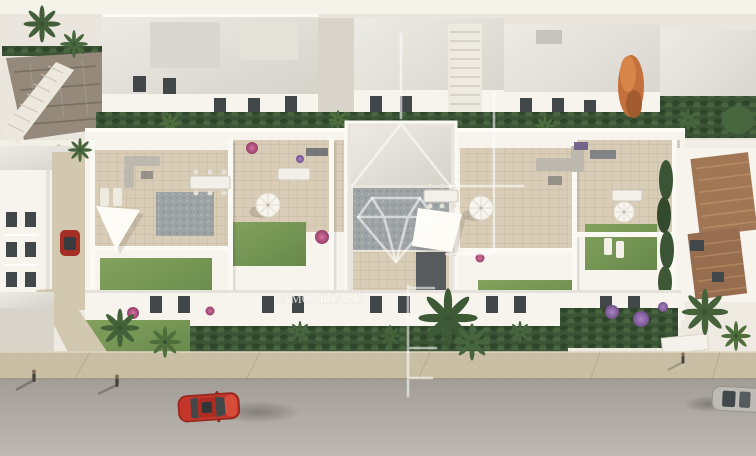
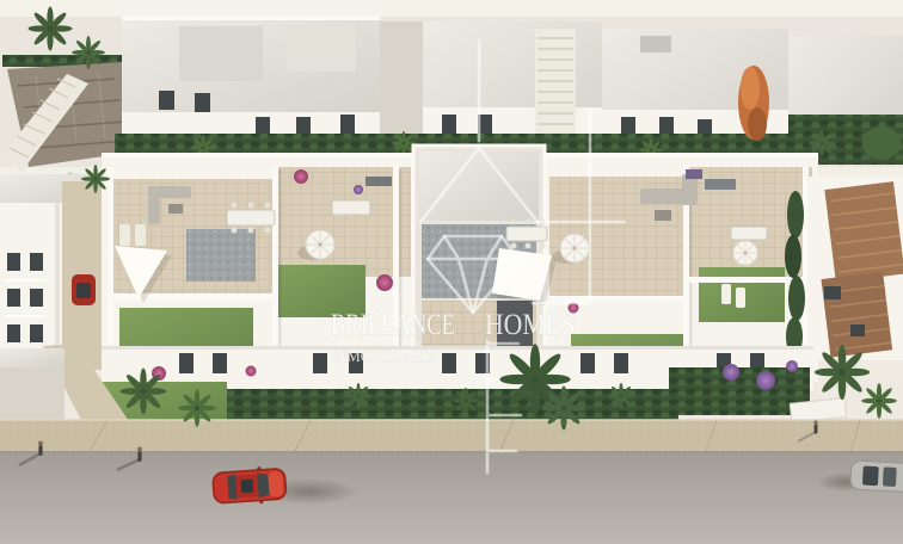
+ BRILLANCE
+ HOMES
  INMOBILIARIA
